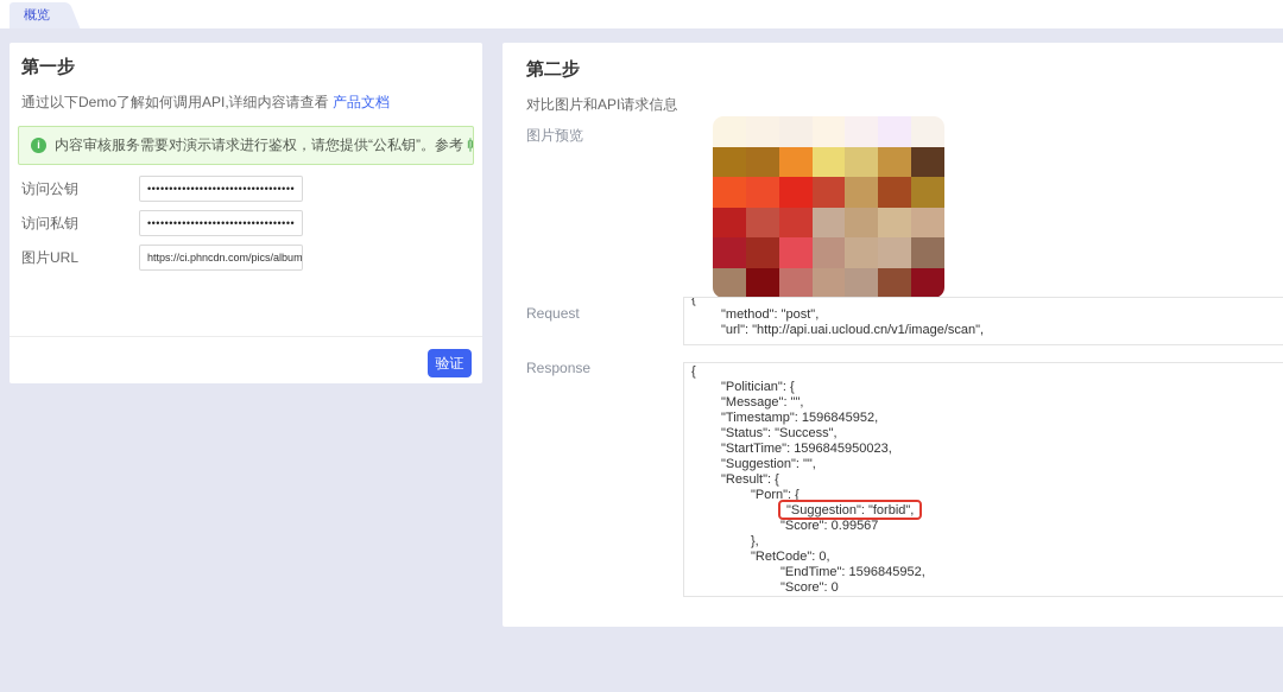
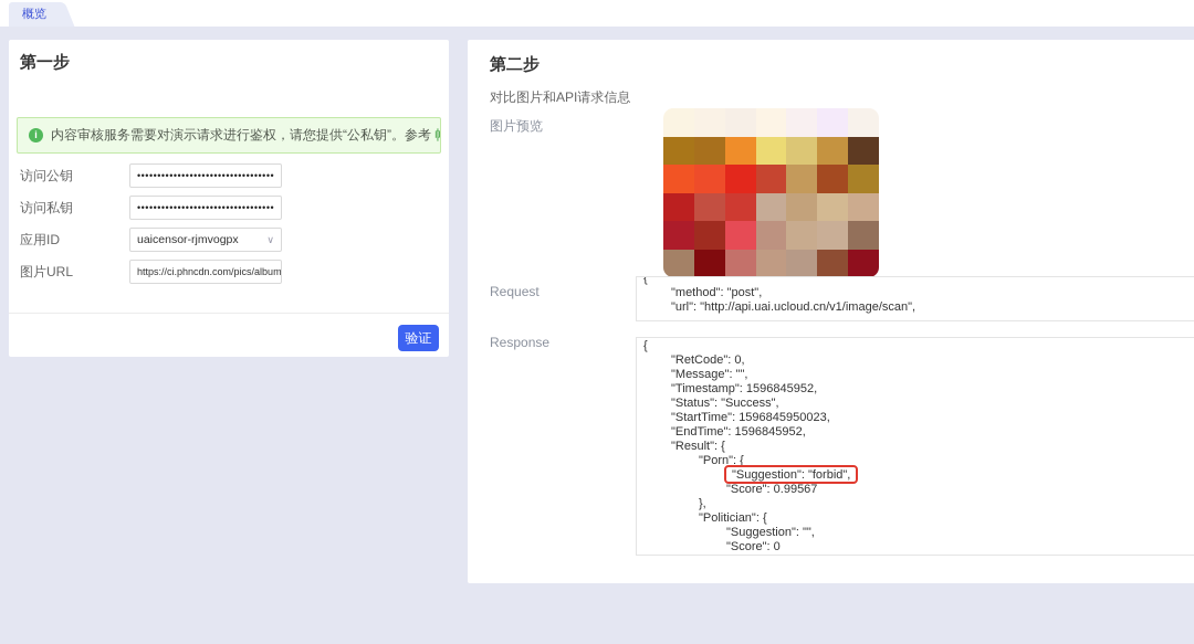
  概览
  第一步
- 通过以下Demo了解如何调用API,详细内容请查看 产品文档
  i 内容审核服务需要对演示请求进行鉴权，请您提供“公私钥”。参考
  访问公钥
  ••••••••••••••••••••••••••••••••••
  访问私钥
  ••••••••••••••••••••••••••••••••••
+ 应用ID
+ uaicensor-rjmvogpx
+ ∨
  图片URL
  https://ci.phncdn.com/pics/album
  验证
  第二步
  对比图片和API请求信息
  图片预览
  Request
  {
  "method": "post",
  "url": "http://api.uai.ucloud.cn/v1/image/scan",
  Response
  {
- "Politician": {
+ "RetCode": 0,
  "Message": "",
  "Timestamp": 1596845952,
  "Status": "Success",
  "StartTime": 1596845950023,
- "Suggestion": "",
+ "EndTime": 1596845952,
  "Result": {
  "Porn": {
  "Suggestion": "forbid",
  "Score": 0.99567
  },
- "RetCode": 0,
+ "Politician": {
- "EndTime": 1596845952,
+ "Suggestion": "",
  "Score": 0
